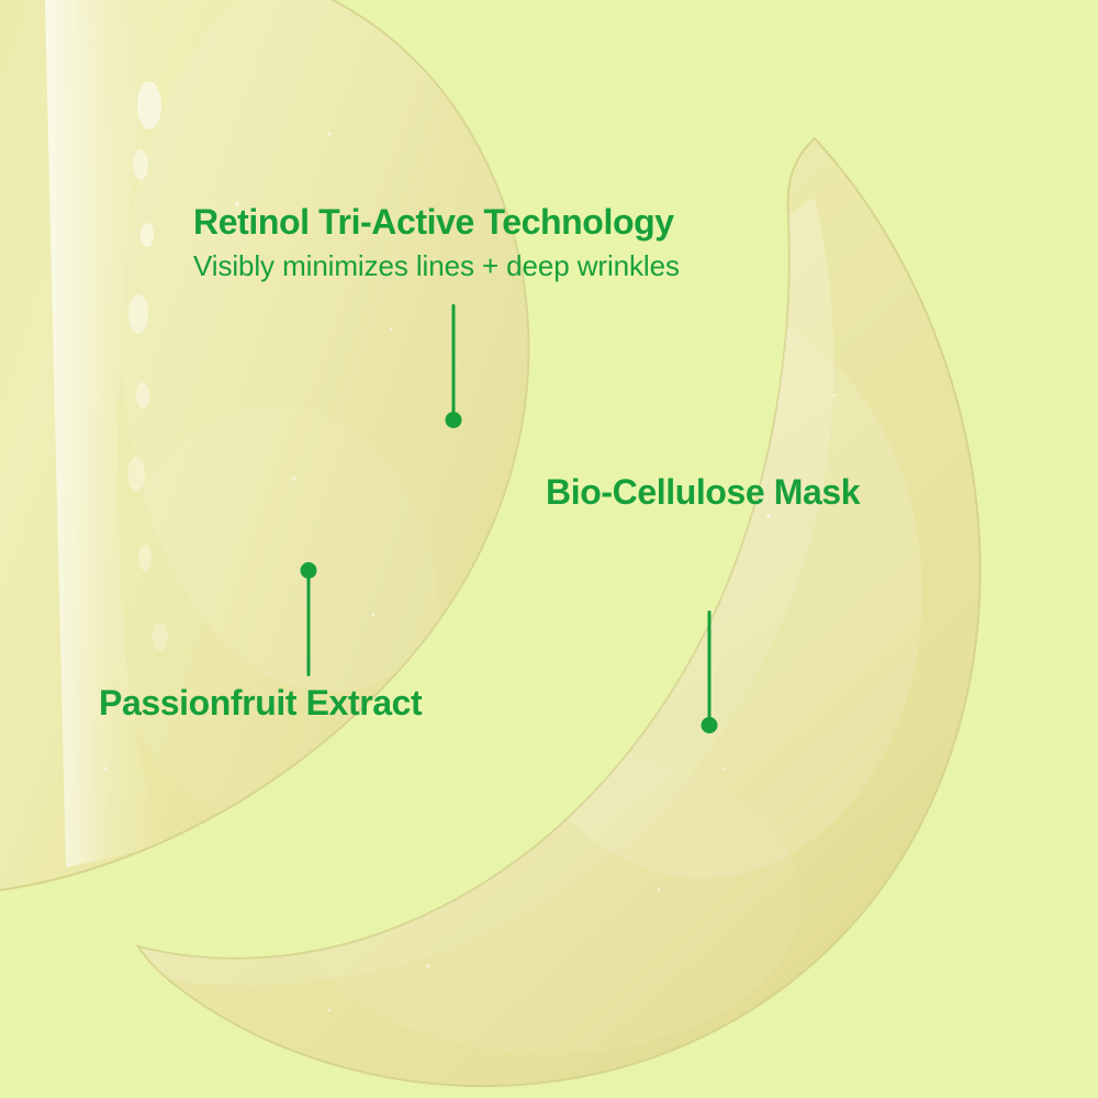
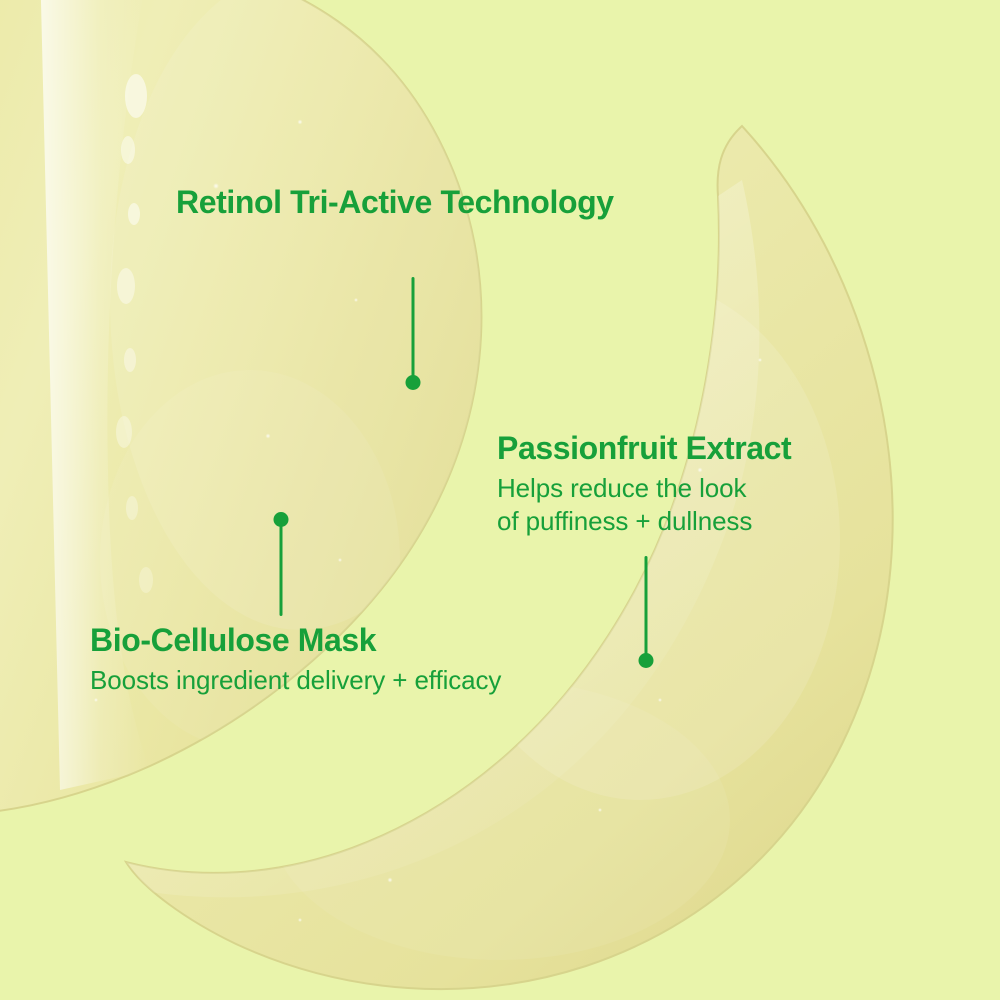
  Retinol Tri-Active Technology
- Visibly minimizes lines + deep wrinkles
- Bio-Cellulose Mask
+ Passionfruit Extract
+ Helps reduce the look
+ of puffiness + dullness
- Passionfruit Extract
+ Bio-Cellulose Mask
+ Boosts ingredient delivery + efficacy
